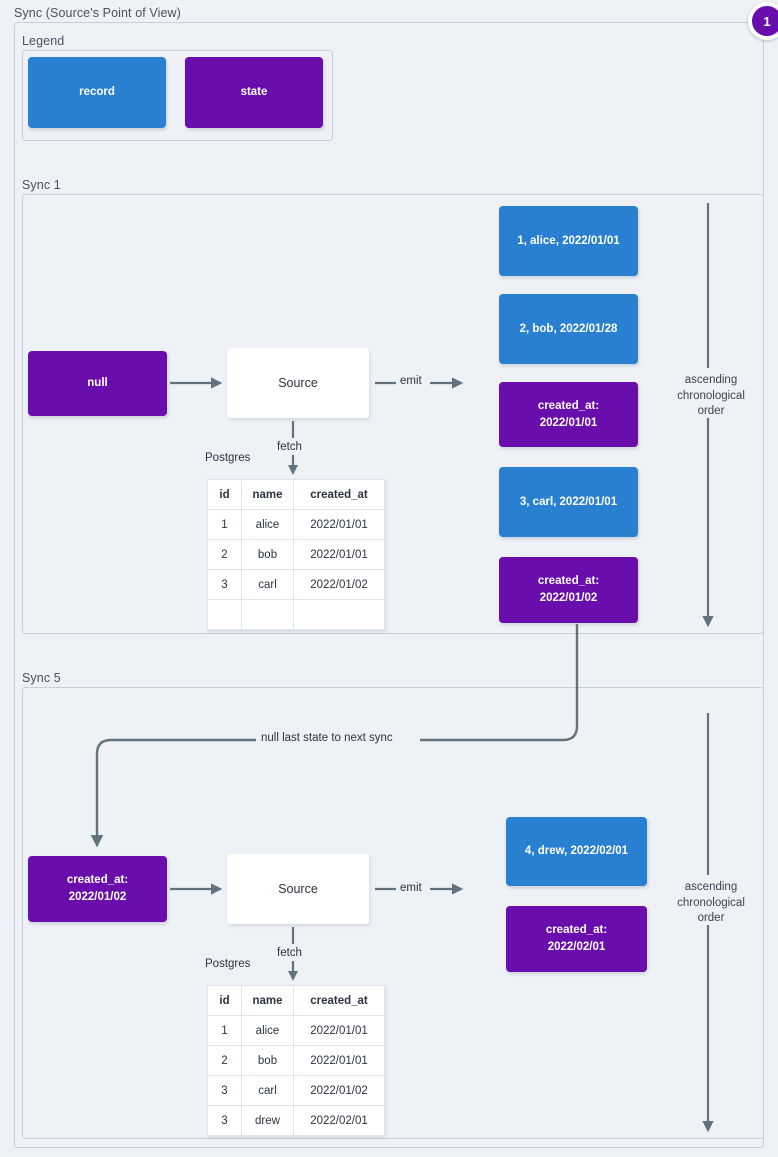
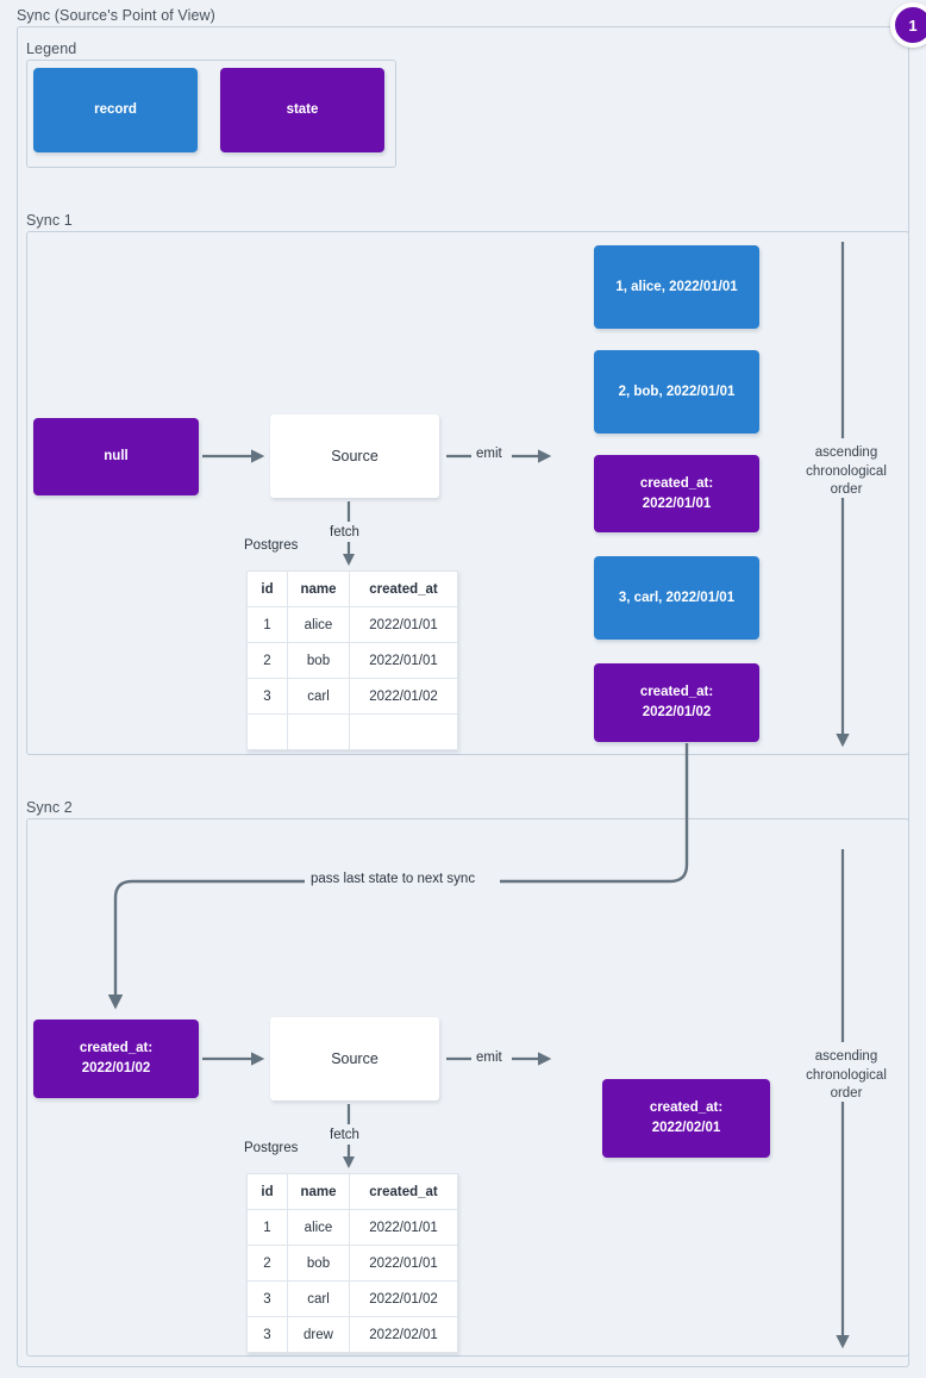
  Sync (Source's Point of View)
  Legend
  record
  state
  Sync 1
  null
  Source
  fetch
  emit
  Postgres
  id	name	created_at
  1	alice	2022/01/01
  2	bob	2022/01/01
  3	carl	2022/01/02
  1, alice, 2022/01/01
- 2, bob, 2022/01/28
+ 2, bob, 2022/01/01
  created_at:
  2022/01/01
  3, carl, 2022/01/01
  created_at:
  2022/01/02
  ascending chronological order
- Sync 5
+ Sync 2
  created_at:
  2022/01/02
  Source
  fetch
  emit
  Postgres
  id	name	created_at
  1	alice	2022/01/01
  2	bob	2022/01/01
  3	carl	2022/01/02
  3	drew	2022/02/01
- 4, drew, 2022/02/01
  created_at:
  2022/02/01
  ascending chronological order
- null last state to next sync
+ pass last state to next sync
  1
